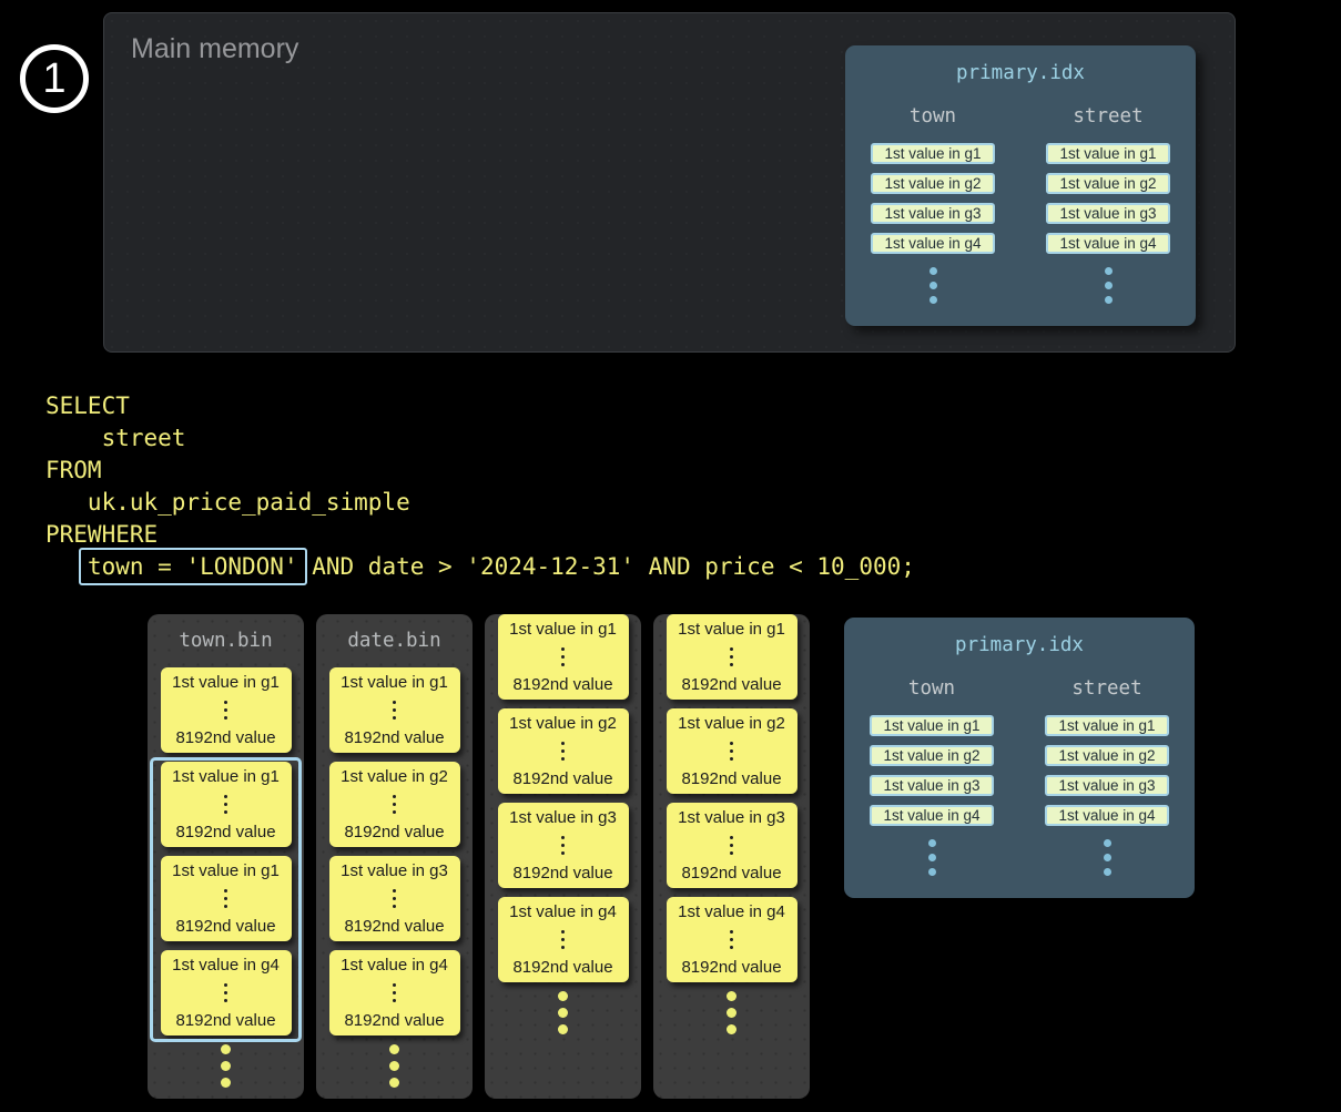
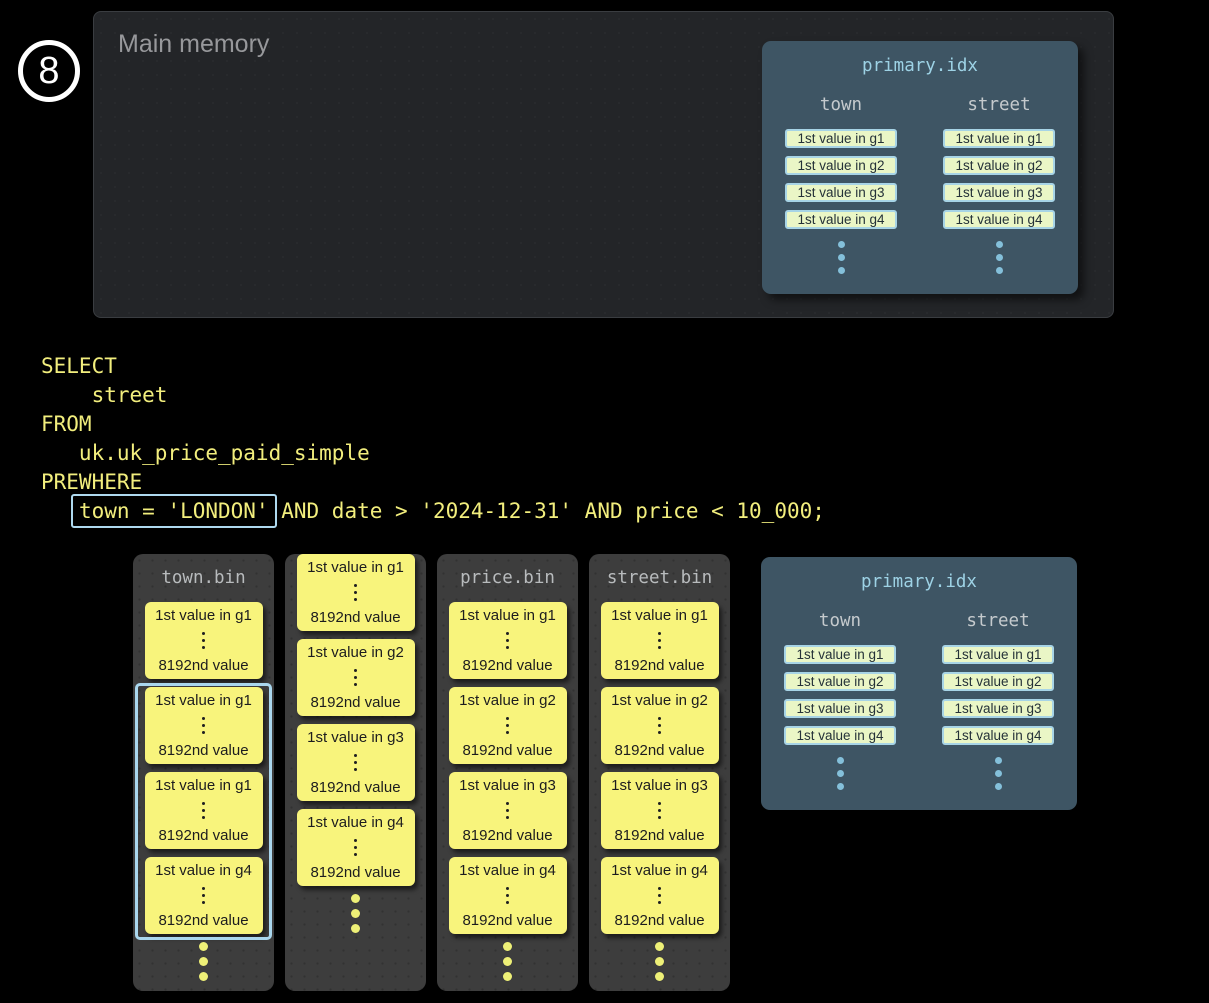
- 1
+ 8
  Main memory
  primary.idx
  town
  1st value in g1
  1st value in g2
  1st value in g3
  1st value in g4
  street
  1st value in g1
  1st value in g2
  1st value in g3
  1st value in g4
  SELECT
  street
  FROM
  uk.uk_price_paid_simple
  PREWHERE
  town = 'LONDON' AND date > '2024-12-31' AND price < 10_000;
  town.bin
  1st value in g1
  8192nd value
  1st value in g1
  8192nd value
  1st value in g1
  8192nd value
  1st value in g4
  8192nd value
- date.bin
  1st value in g1
  8192nd value
  1st value in g2
  8192nd value
  1st value in g3
  8192nd value
  1st value in g4
  8192nd value
+ price.bin
  1st value in g1
  8192nd value
  1st value in g2
  8192nd value
  1st value in g3
  8192nd value
  1st value in g4
  8192nd value
+ street.bin
  1st value in g1
  8192nd value
  1st value in g2
  8192nd value
  1st value in g3
  8192nd value
  1st value in g4
  8192nd value
  primary.idx
  town
  1st value in g1
  1st value in g2
  1st value in g3
  1st value in g4
  street
  1st value in g1
  1st value in g2
  1st value in g3
  1st value in g4
